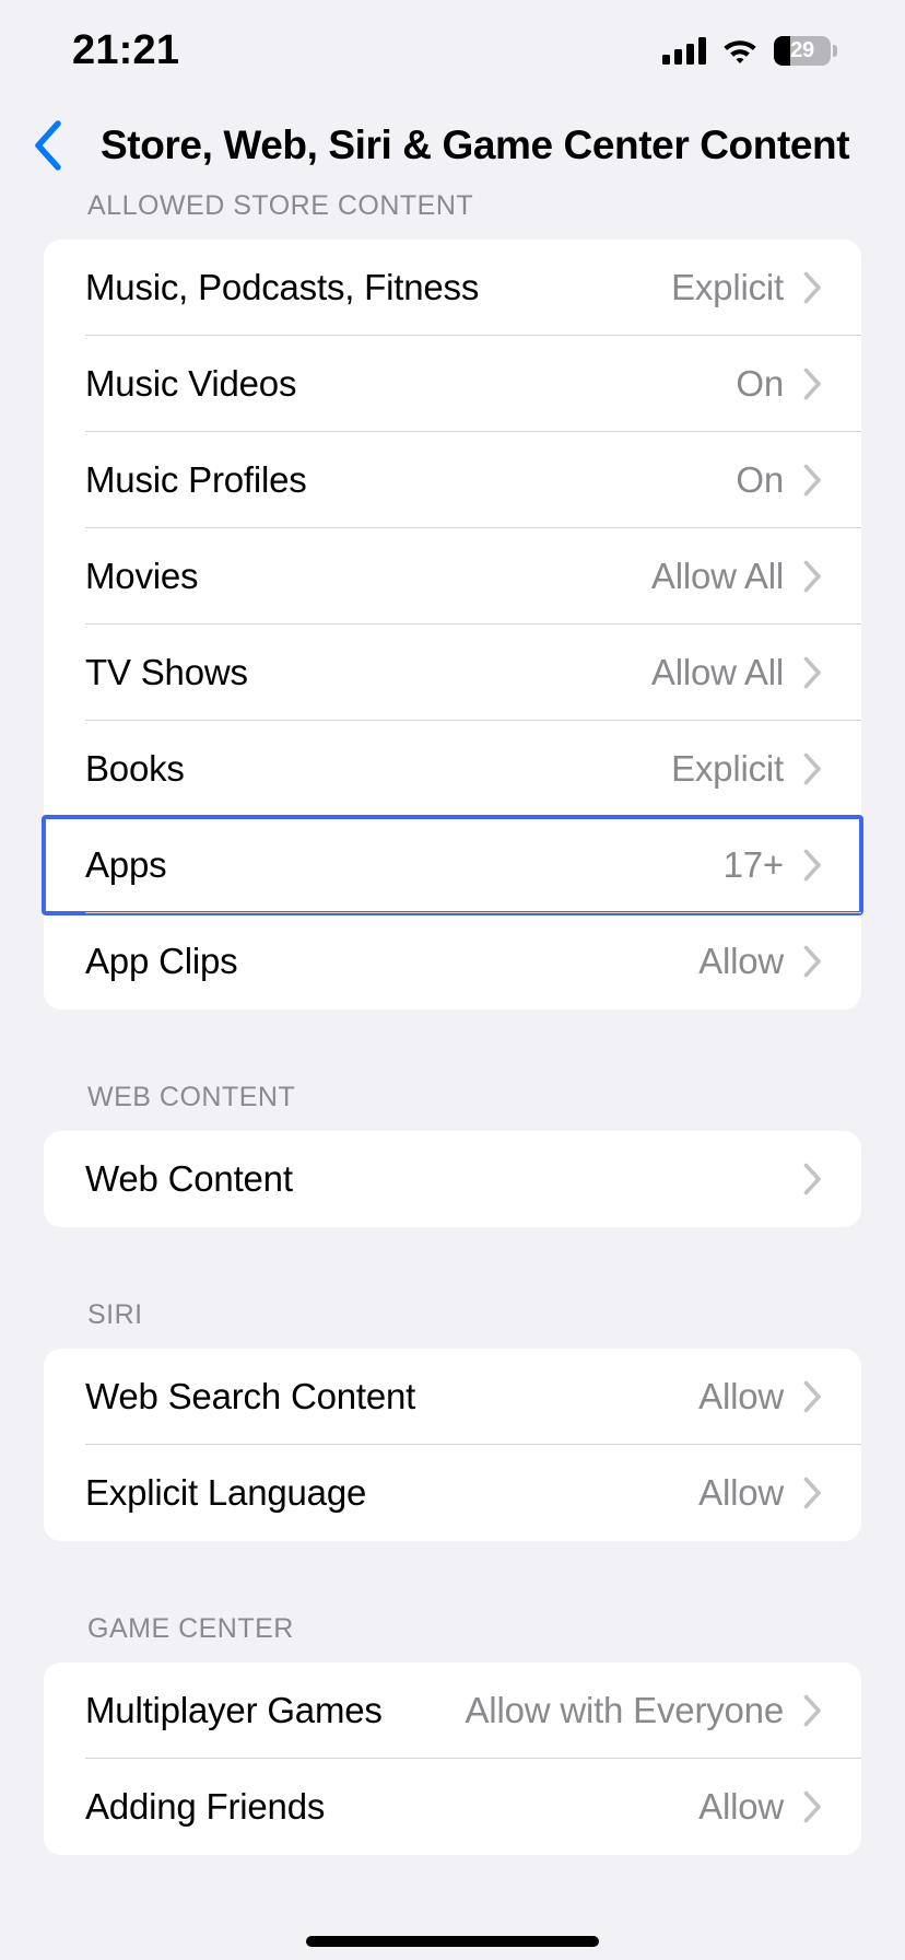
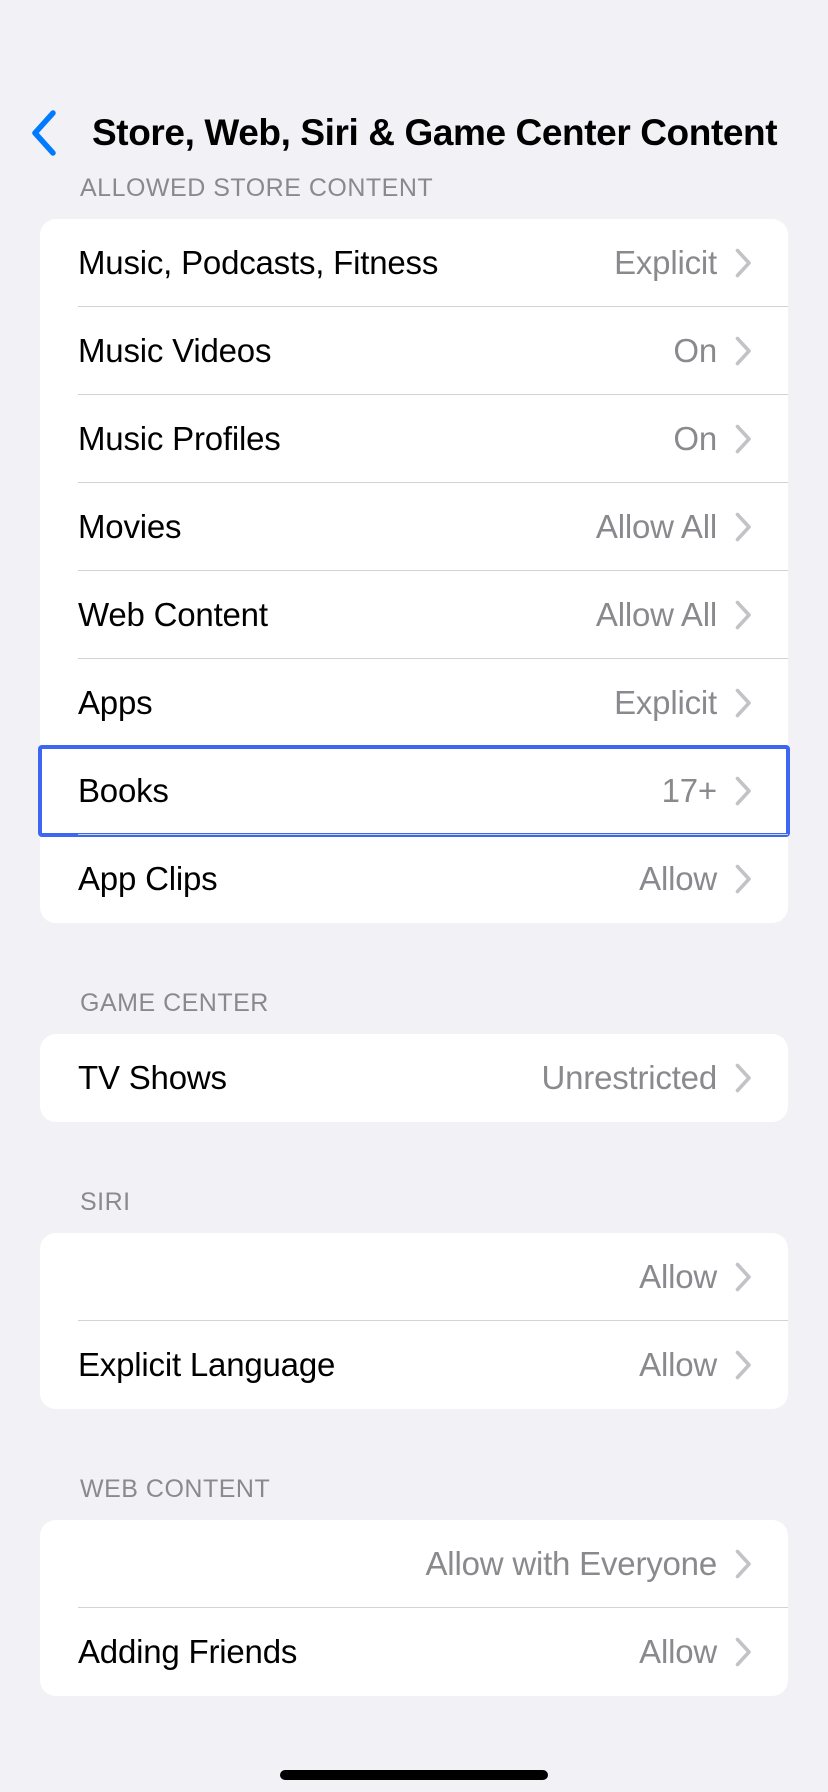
- 21:21
- 29
  Store, Web, Siri & Game Center Content
  ALLOWED STORE CONTENT
  Music, Podcasts, Fitness
  Explicit
  Music Videos
  On
  Music Profiles
  On
  Movies
  Allow All
- TV Shows
+ Web Content
  Allow All
- Books
+ Apps
  Explicit
- Apps
+ Books
  17+
  App Clips
  Allow
- WEB CONTENT
+ GAME CENTER
- Web Content
+ TV Shows
+ Unrestricted
  SIRI
- Web Search Content
  Allow
  Explicit Language
  Allow
- GAME CENTER
+ WEB CONTENT
- Multiplayer Games
  Allow with Everyone
  Adding Friends
  Allow
